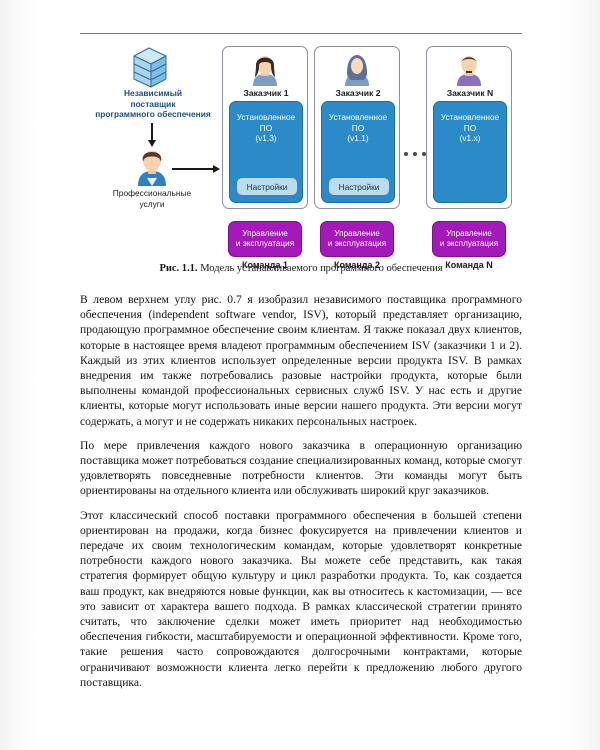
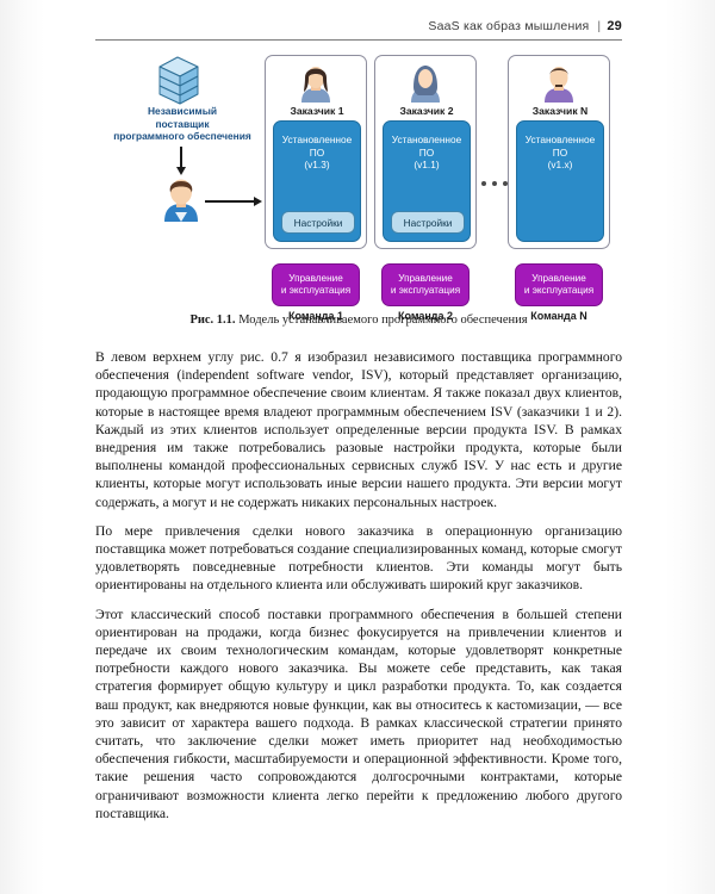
+ SaaS как образ мышления | 29
  Независимый
  поставщик
  программного обеспечения
- Профессиональные
- услуги
  Заказчик 1
  Установленное
  ПО
  (v1.3)
  Настройки
  Управление
  и эксплуатация
  Команда 1
  Заказчик 2
  Установленное
  ПО
  (v1.1)
  Настройки
  Управление
  и эксплуатация
  Команда 2
  Заказчик N
  Установленное
  ПО
  (v1.x)
  Управление
  и эксплуатация
  Команда N
  Рис. 1.1. Модель устанавливаемого программного обеспечения
  В левом верхнем углу рис. 0.7 я изобразил независимого поставщика программного обеспечения (independent software vendor, ISV), который представляет организацию, продающую программное обеспечение своим клиентам. Я также показал двух клиентов, которые в настоящее время владеют программным обеспечением ISV (заказчики 1 и 2). Каждый из этих клиентов использует определенные версии продукта ISV. В рамках внедрения им также потребовались разовые настройки продукта, которые были выполнены командой профессиональных сервисных служб ISV. У нас есть и другие клиенты, которые могут использовать иные версии нашего продукта. Эти версии могут содержать, а могут и не содержать никаких персональных настроек.
- По мере привлечения каждого нового заказчика в операционную организацию поставщика может потребоваться создание специализированных команд, которые смогут удовлетворять повседневные потребности клиентов. Эти команды могут быть ориентированы на отдельного клиента или обслуживать широкий круг заказчиков.
+ По мере привлечения сделки нового заказчика в операционную организацию поставщика может потребоваться создание специализированных команд, которые смогут удовлетворять повседневные потребности клиентов. Эти команды могут быть ориентированы на отдельного клиента или обслуживать широкий круг заказчиков.
  Этот классический способ поставки программного обеспечения в большей степени ориентирован на продажи, когда бизнес фокусируется на привлечении клиентов и передаче их своим технологическим командам, которые удовлетворят конкретные потребности каждого нового заказчика. Вы можете себе представить, как такая стратегия формирует общую культуру и цикл разработки продукта. То, как создается ваш продукт, как внедряются новые функции, как вы относитесь к кастомизации, — все это зависит от характера вашего подхода. В рамках классической стратегии принято считать, что заключение сделки может иметь приоритет над необходимостью обеспечения гибкости, масштабируемости и операционной эффективности. Кроме того, такие решения часто сопровождаются долгосрочными контрактами, которые ограничивают возможности клиента легко перейти к предложению любого другого поставщика.
